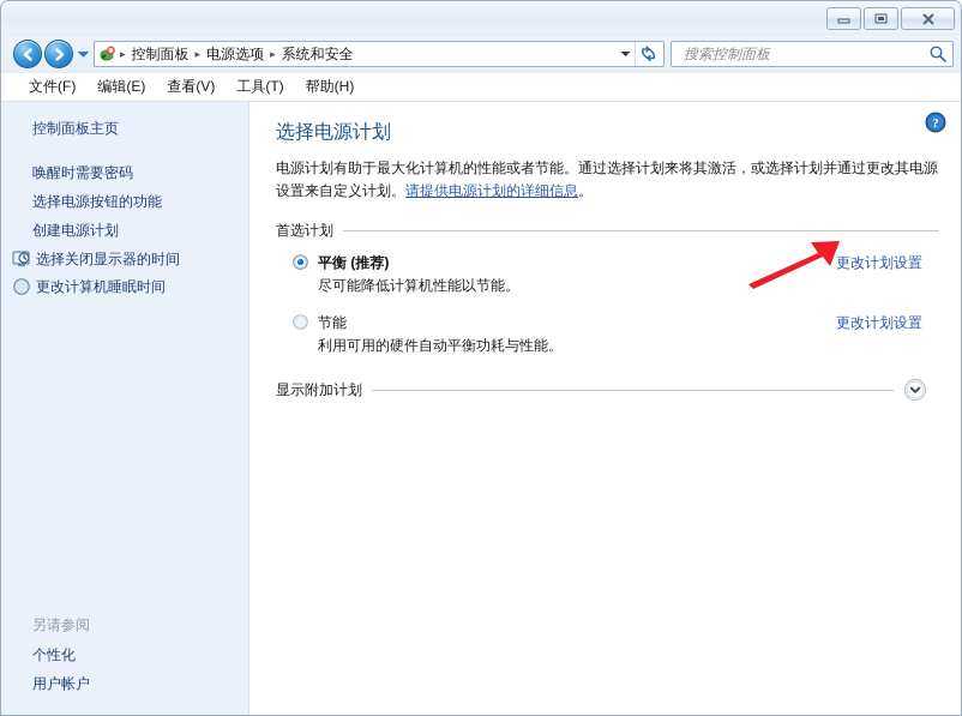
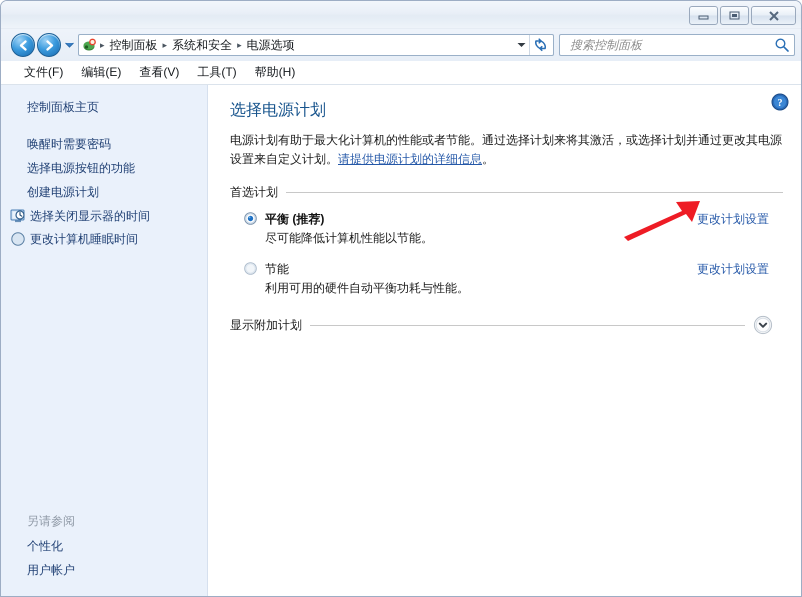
  ▸
  控制面板
  ▸
- 电源选项
+ 系统和安全
  ▸
- 系统和安全
+ 电源选项
  搜索控制面板
  文件(F)
  编辑(E)
  查看(V)
  工具(T)
  帮助(H)
  控制面板主页
  唤醒时需要密码
  选择电源按钮的功能
  创建电源计划
  选择关闭显示器的时间
  更改计算机睡眠时间
  另请参阅
  个性化
  用户帐户
  ?
  选择电源计划
  电源计划有助于最大化计算机的性能或者节能。通过选择计划来将其激活，或选择计划并通过更改其电源设置来自定义计划。请提供电源计划的详细信息。
  首选计划
  平衡 (推荐)
  尽可能降低计算机性能以节能。
  更改计划设置
  节能
  利用可用的硬件自动平衡功耗与性能。
  更改计划设置
  显示附加计划
